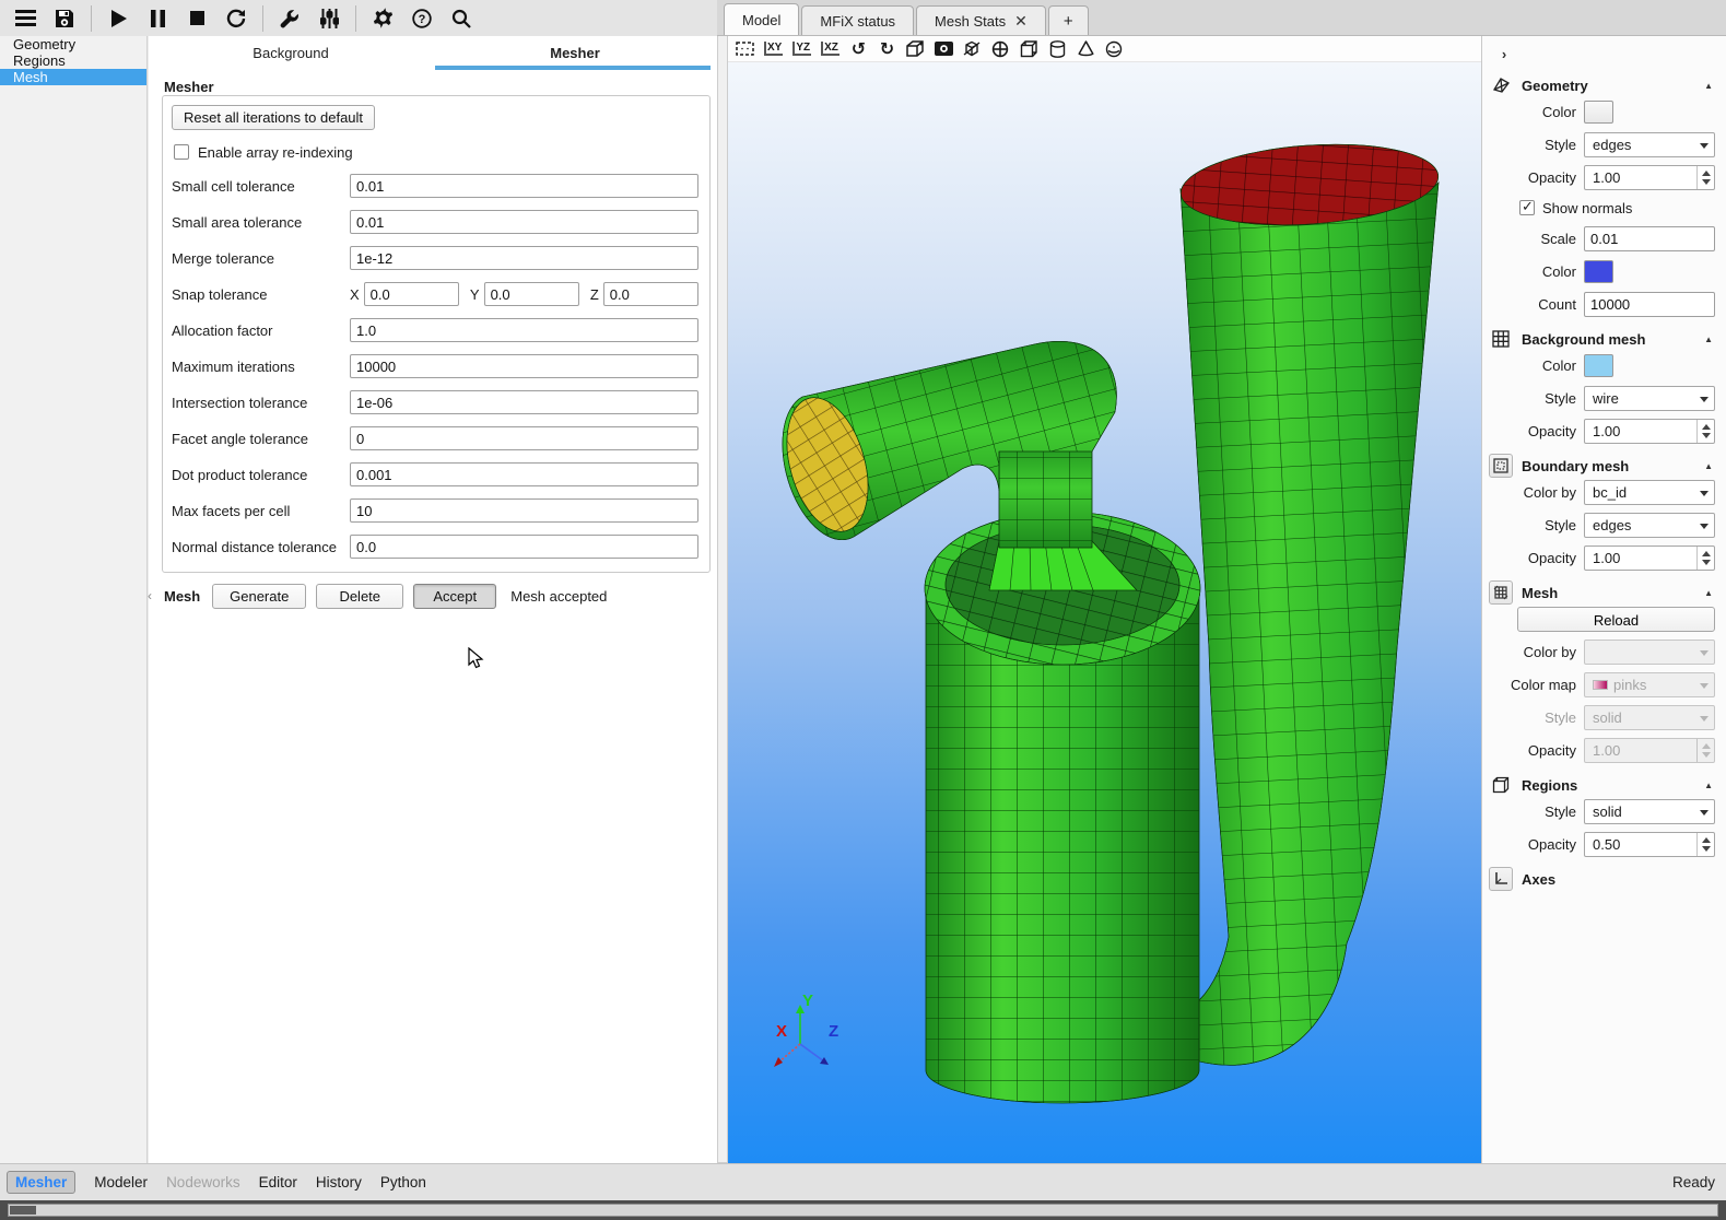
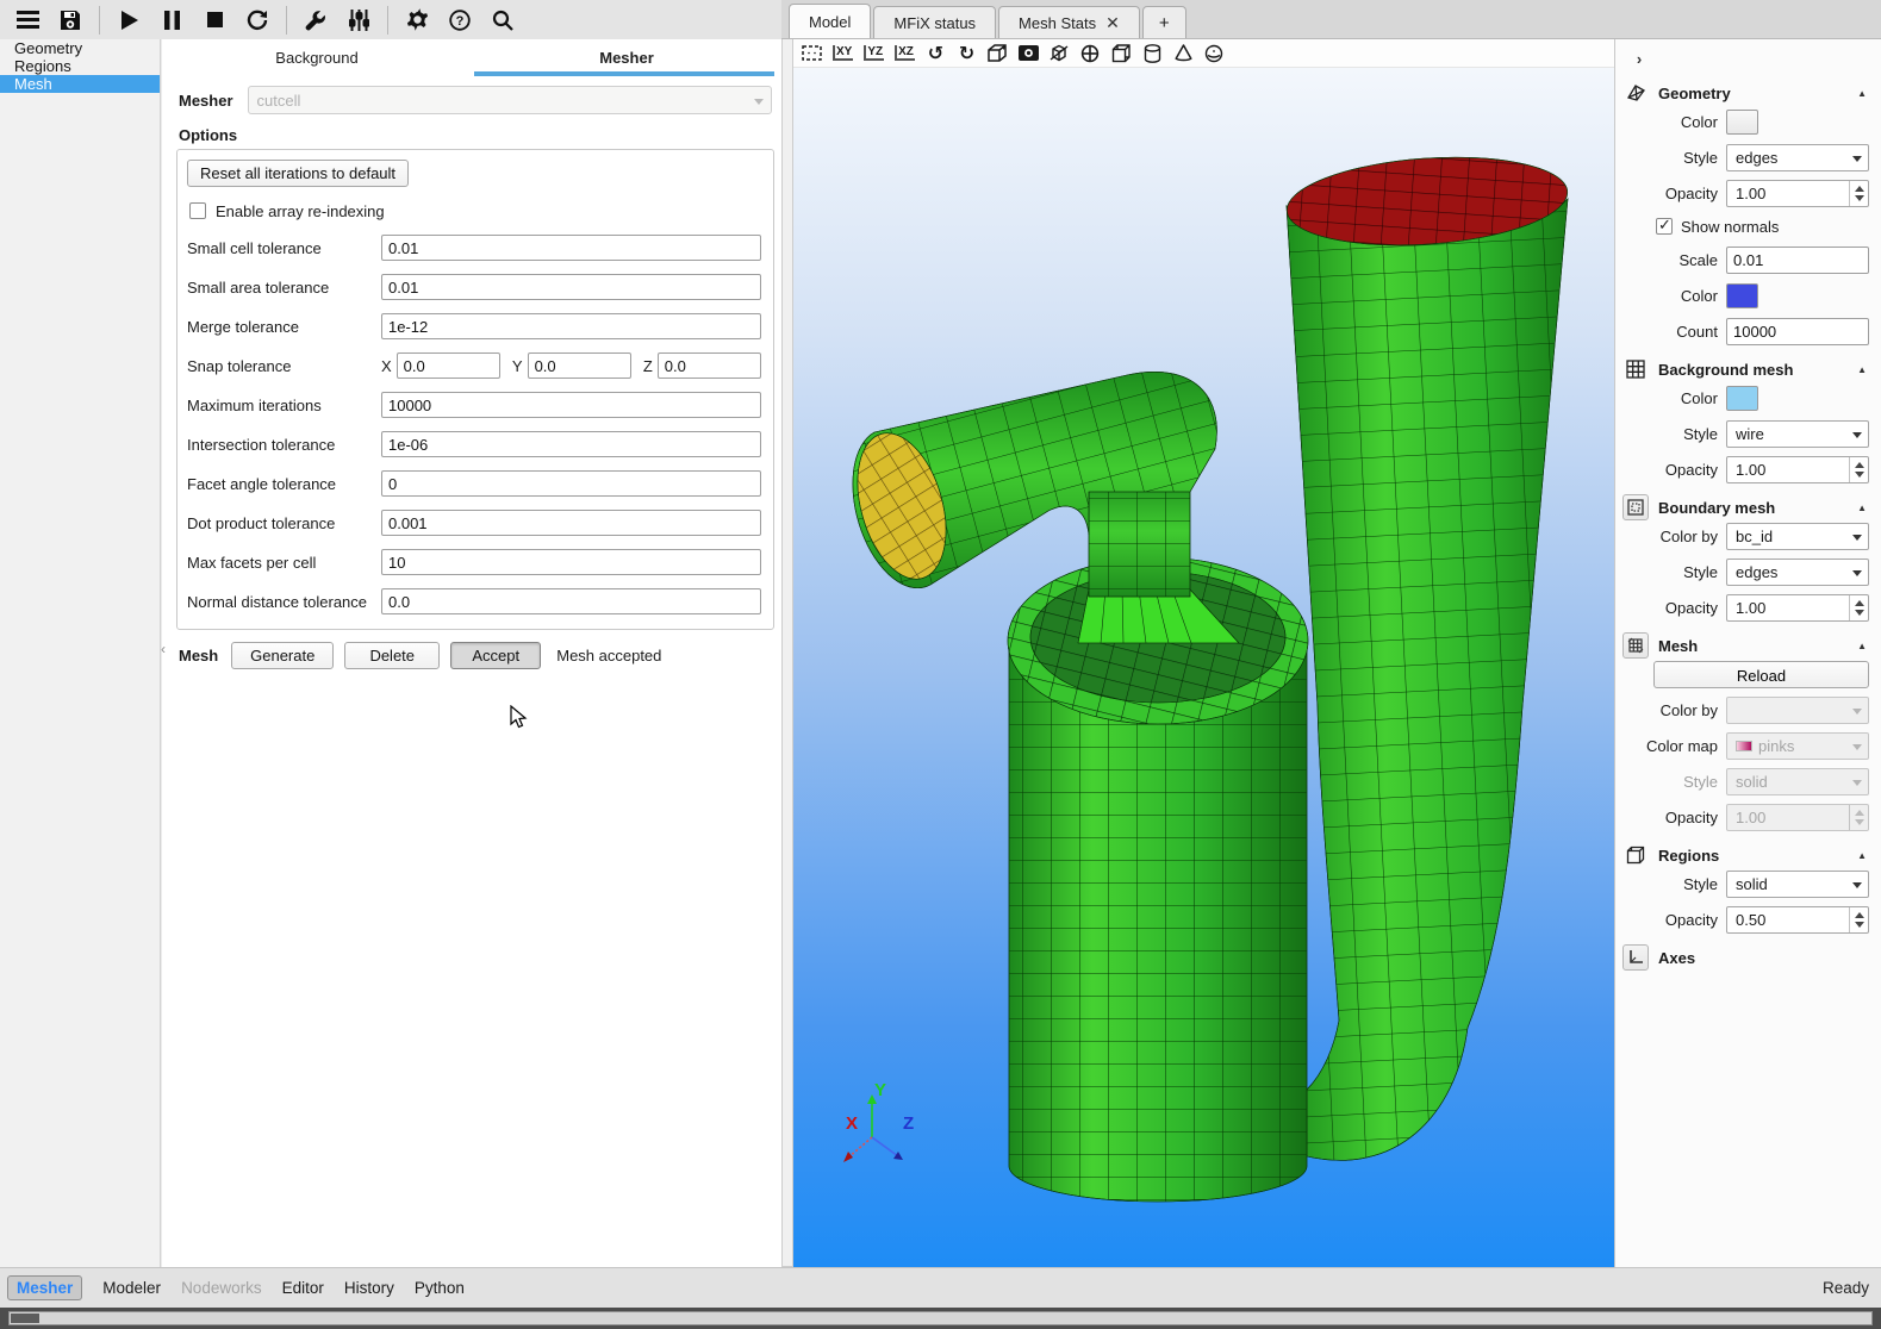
  ?
  Model
  MFiX status
  Mesh Stats
  ✕
  +
  Geometry
  Regions
  Mesh
  ‹
  Background
  Mesher
  Mesher
+ cutcell
+ Options
  Reset all iterations to default
  Enable array re-indexing
  Small cell tolerance
  0.01
  Small area tolerance
  0.01
  Merge tolerance
  1e-12
  Snap tolerance
  X
  0.0
  Y
  0.0
  Z
  0.0
- Allocation factor
- 1.0
  Maximum iterations
  10000
  Intersection tolerance
  1e-06
  Facet angle tolerance
  0
  Dot product tolerance
  0.001
  Max facets per cell
  10
  Normal distance tolerance
  0.0
  Mesh
  Generate
  Delete
  Accept
  Mesh accepted
  XY
  YZ
  XZ
  ↺
  ↻
  X
  Y
  Z
  ›
  Geometry
  ▲
  Color
  Style
  edges
  Opacity
  1.00
  Show normals
  Scale
  0.01
  Color
  Count
  10000
  Background mesh
  ▲
  Color
  Style
  wire
  Opacity
  1.00
  Boundary mesh
  ▲
  Color by
  bc_id
  Style
  edges
  Opacity
  1.00
  Mesh
  ▲
  Reload
  Color by
  Color map
  pinks
  Style
  solid
  Opacity
  1.00
  Regions
  ▲
  Style
  solid
  Opacity
  0.50
  Axes
  Mesher
  Modeler
  Nodeworks
  Editor
  History
  Python
  Ready
